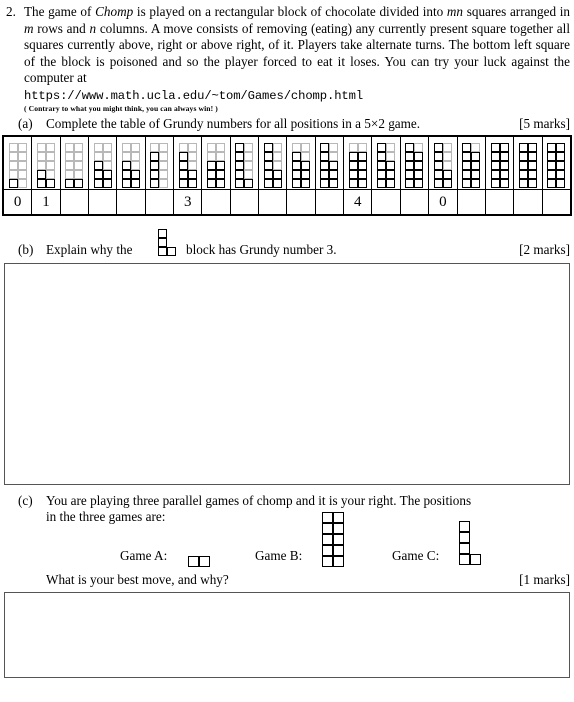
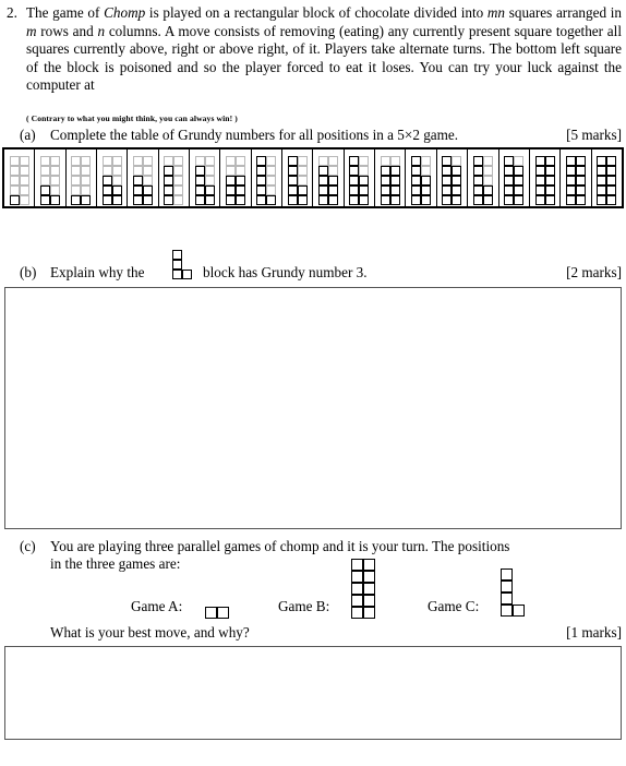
  2.
  The game of Chomp is played on a rectangular block of chocolate divided into mn squares arranged in m rows and n columns. A move consists of removing (eating) any currently present square together all squares currently above, right or above right, of it. Players take alternate turns. The bottom left square of the block is poisoned and so the player forced to eat it loses. You can try your luck against the computer at
- https://www.math.ucla.edu/~tom/Games/chomp.html
  ( Contrary to what you might think, you can always win! )
  (a)
  Complete the table of Grundy numbers for all positions in a 5×2 game.
  [5 marks]
- 0	1					3						4			0
  (b)
  Explain why the
  block has Grundy number 3.
  [2 marks]
  (c)
- You are playing three parallel games of chomp and it is your right. The positions
+ You are playing three parallel games of chomp and it is your turn. The positions
  in the three games are:
  Game A:
  Game B:
  Game C:
  What is your best move, and why?
  [1 marks]
